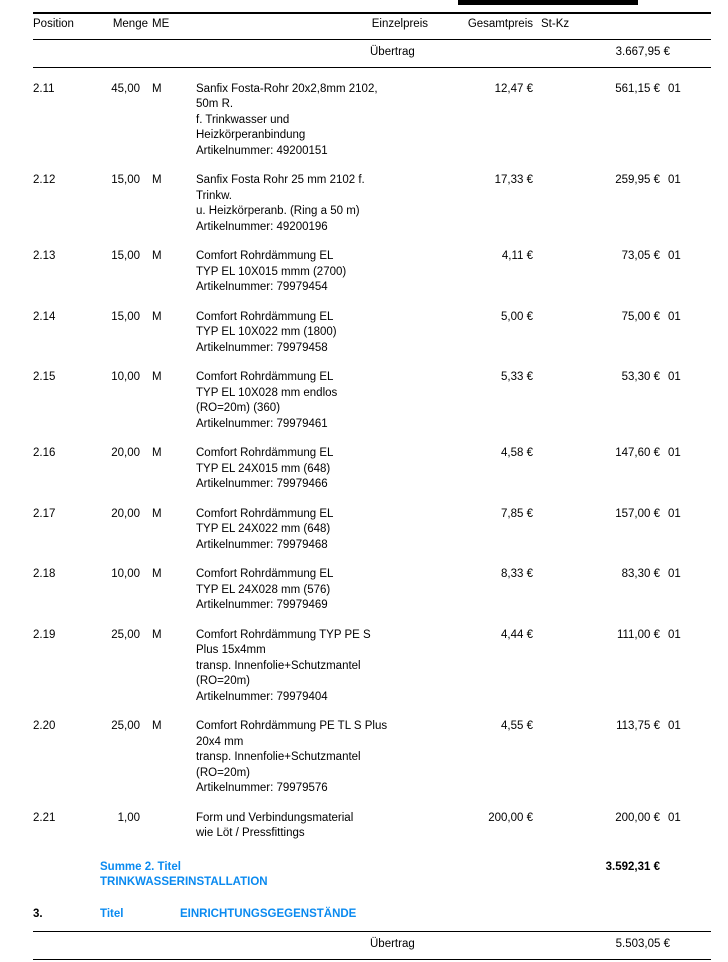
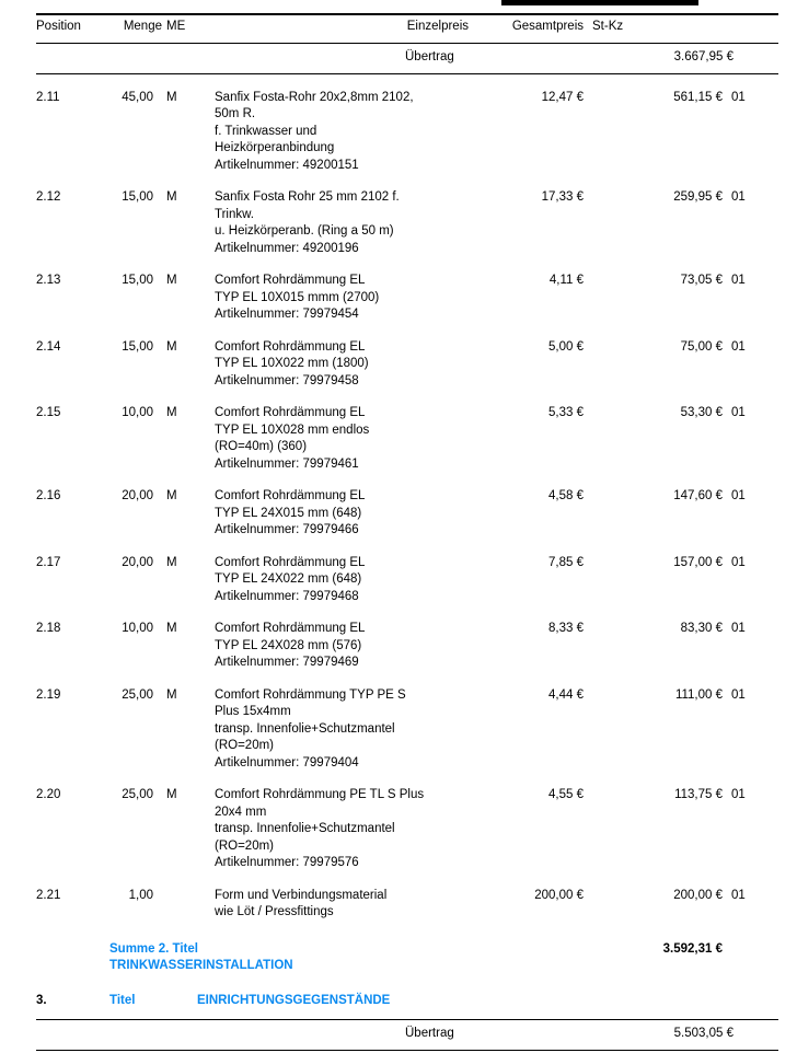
  Position
  Menge
  ME
  Einzelpreis
  Gesamtpreis
  St-Kz
  Übertrag
  3.667,95 €
  2.11
  45,00
  M
  Sanfix Fosta-Rohr 20x2,8mm 2102,
  50m R.
  f. Trinkwasser und
  Heizkörperanbindung
  Artikelnummer: 49200151
  12,47 €
  561,15 €
  01
  2.12
  15,00
  M
  Sanfix Fosta Rohr 25 mm 2102 f.
  Trinkw.
  u. Heizkörperanb. (Ring a 50 m)
  Artikelnummer: 49200196
  17,33 €
  259,95 €
  01
  2.13
  15,00
  M
  Comfort Rohrdämmung EL
  TYP EL 10X015 mmm (2700)
  Artikelnummer: 79979454
  4,11 €
  73,05 €
  01
  2.14
  15,00
  M
  Comfort Rohrdämmung EL
  TYP EL 10X022 mm (1800)
  Artikelnummer: 79979458
  5,00 €
  75,00 €
  01
  2.15
  10,00
  M
  Comfort Rohrdämmung EL
  TYP EL 10X028 mm endlos
- (RO=20m) (360)
+ (RO=40m) (360)
  Artikelnummer: 79979461
  5,33 €
  53,30 €
  01
  2.16
  20,00
  M
  Comfort Rohrdämmung EL
  TYP EL 24X015 mm (648)
  Artikelnummer: 79979466
  4,58 €
  147,60 €
  01
  2.17
  20,00
  M
  Comfort Rohrdämmung EL
  TYP EL 24X022 mm (648)
  Artikelnummer: 79979468
  7,85 €
  157,00 €
  01
  2.18
  10,00
  M
  Comfort Rohrdämmung EL
  TYP EL 24X028 mm (576)
  Artikelnummer: 79979469
  8,33 €
  83,30 €
  01
  2.19
  25,00
  M
  Comfort Rohrdämmung TYP PE S
  Plus 15x4mm
  transp. Innenfolie+Schutzmantel
  (RO=20m)
  Artikelnummer: 79979404
  4,44 €
  111,00 €
  01
  2.20
  25,00
  M
  Comfort Rohrdämmung PE TL S Plus
  20x4 mm
  transp. Innenfolie+Schutzmantel
  (RO=20m)
  Artikelnummer: 79979576
  4,55 €
  113,75 €
  01
  2.21
  1,00
  Form und Verbindungsmaterial
  wie Löt / Pressfittings
  200,00 €
  200,00 €
  01
  Summe 2. Titel
  TRINKWASSERINSTALLATION
  3.592,31 €
  3.
  Titel
  EINRICHTUNGSGEGENSTÄNDE
  Übertrag
  5.503,05 €
